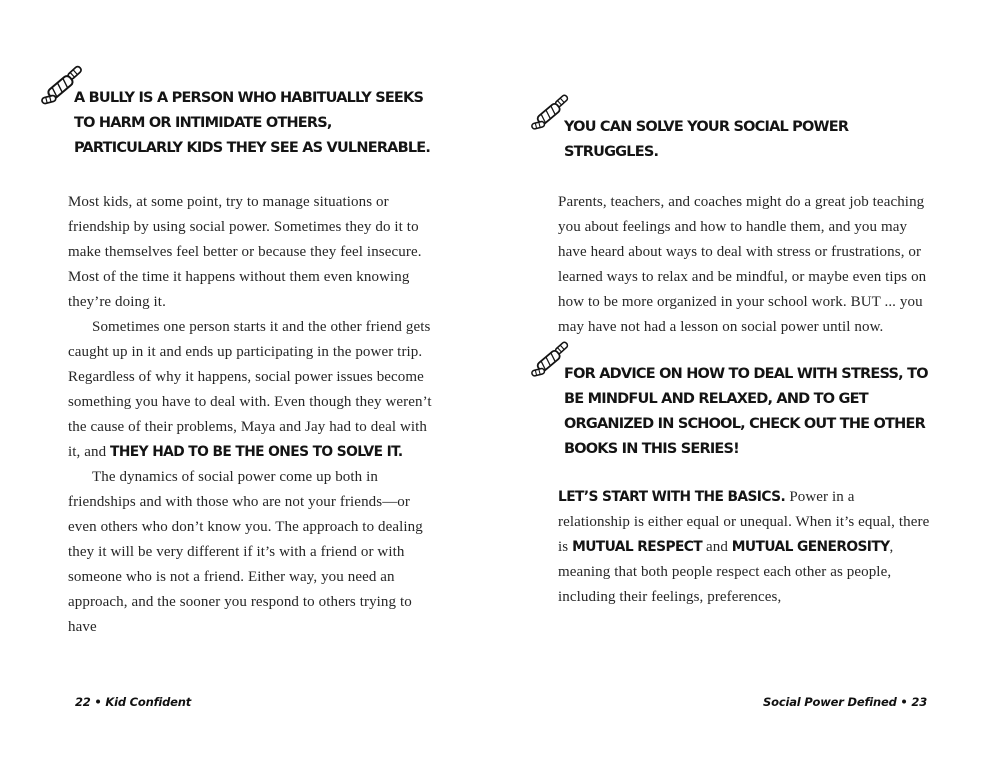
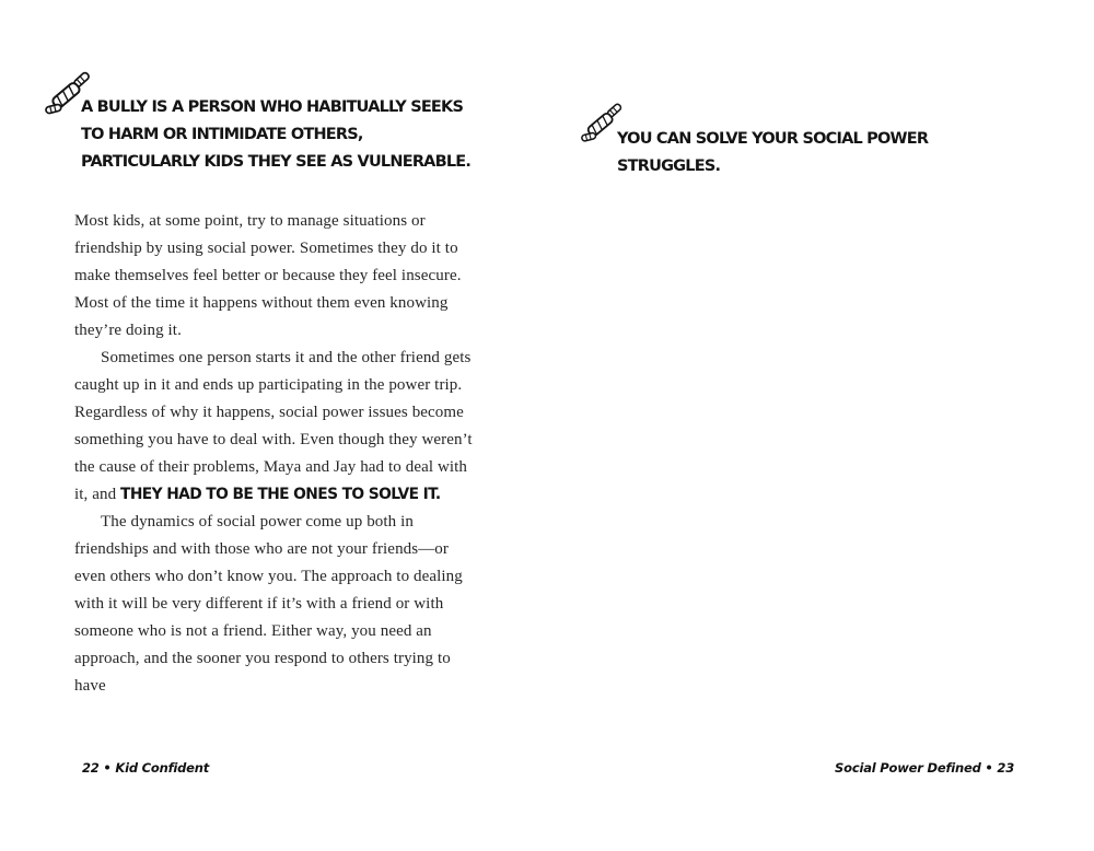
  A BULLY IS A PERSON WHO HABITUALLY SEEKS TO HARM OR INTIMIDATE OTHERS, PARTICULARLY KIDS THEY SEE AS VULNERABLE.
  Most kids, at some point, try to manage situations or friendship by using social power. Sometimes they do it to make themselves feel better or because they feel insecure. Most of the time it happens without them even knowing they’re doing it.
  Sometimes one person starts it and the other friend gets caught up in it and ends up participating in the power trip. Regardless of why it happens, social power issues become something you have to deal with. Even though they weren’t the cause of their problems, Maya and Jay had to deal with it, and THEY HAD TO BE THE ONES TO SOLVE IT.
- The dynamics of social power come up both in friendships and with those who are not your friends—or even others who don’t know you. The approach to dealing they it will be very different if it’s with a friend or with someone who is not a friend. Either way, you need an approach, and the sooner you respond to others trying to have
+ The dynamics of social power come up both in friendships and with those who are not your friends—or even others who don’t know you. The approach to dealing with it will be very different if it’s with a friend or with someone who is not a friend. Either way, you need an approach, and the sooner you respond to others trying to have
  YOU CAN SOLVE YOUR SOCIAL POWER STRUGGLES.
- Parents, teachers, and coaches might do a great job teaching you about feelings and how to handle them, and you may have heard about ways to deal with stress or frustrations, or learned ways to relax and be mindful, or maybe even tips on how to be more organized in your school work. BUT ... you may have not had a lesson on social power until now.
- FOR ADVICE ON HOW TO DEAL WITH STRESS, TO BE MINDFUL AND RELAXED, AND TO GET ORGANIZED IN SCHOOL, CHECK OUT THE OTHER BOOKS IN THIS SERIES!
- LET’S START WITH THE BASICS. Power in a relationship is either equal or unequal. When it’s equal, there is MUTUAL RESPECT and MUTUAL GENEROSITY, meaning that both people respect each other as people, including their feelings, preferences,
  22 • Kid Confident
  Social Power Defined • 23
